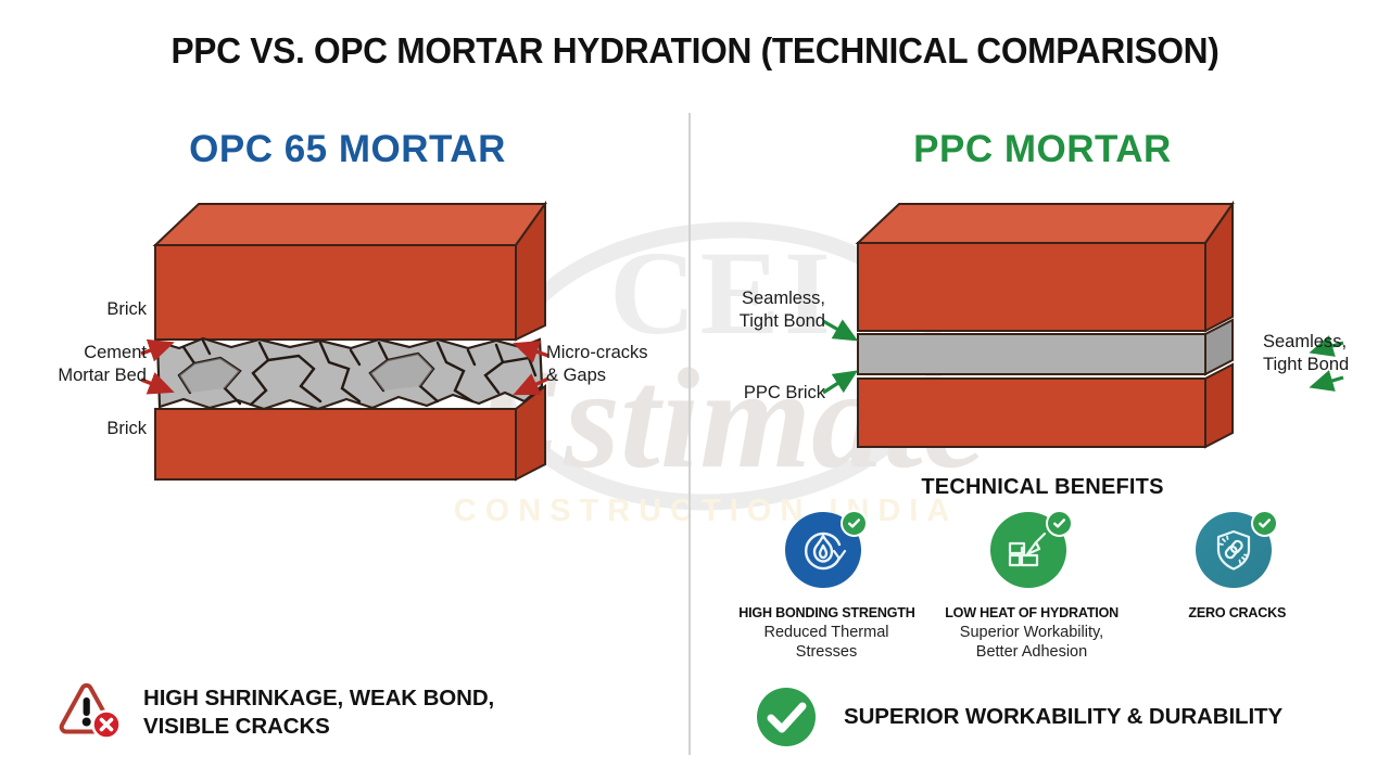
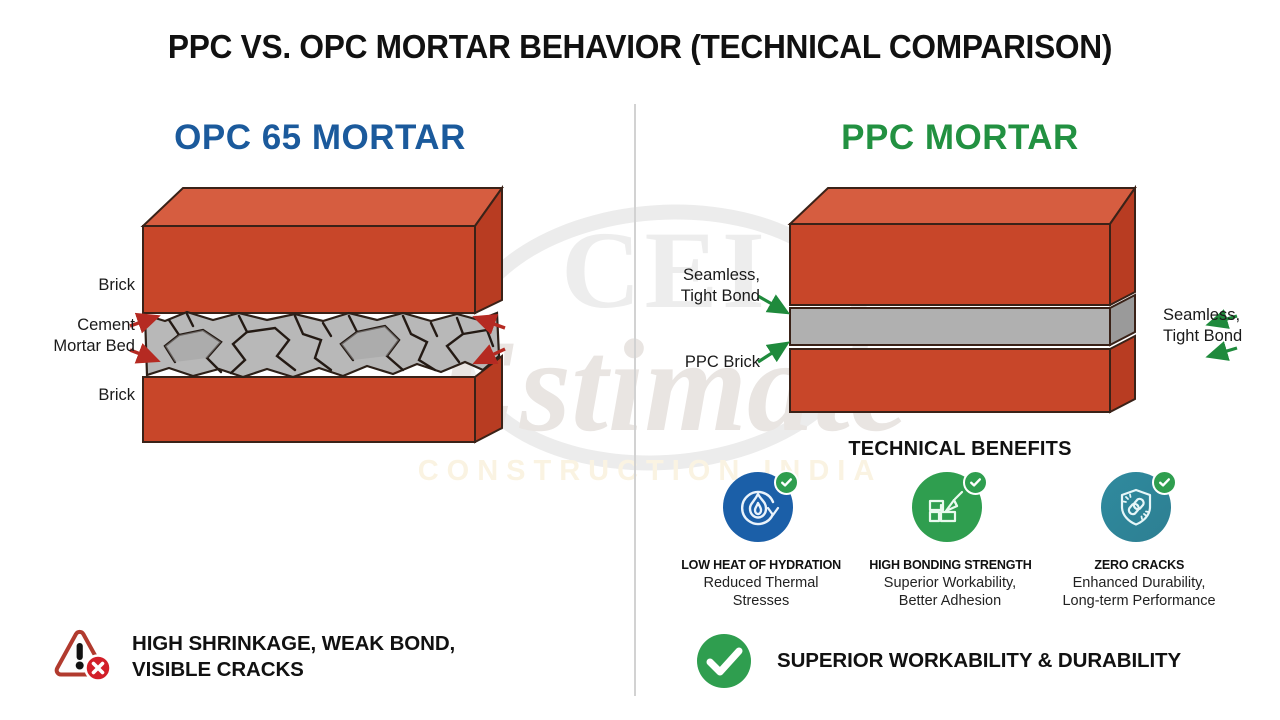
  CEI
  CONSTRUCTION INDIA
- PPC VS. OPC MORTAR HYDRATION (TECHNICAL COMPARISON)
+ PPC VS. OPC MORTAR BEHAVIOR (TECHNICAL COMPARISON)
  OPC 65 MORTAR
  PPC MORTAR
  Brick
  Cement
  Mortar Bed
  Brick
- Micro-cracks
- & Gaps
  Seamless,
  Tight Bond
  PPC Brick
  Seamless,
  Tight Bond
  TECHNICAL BENEFITS
- HIGH BONDING STRENGTH
+ LOW HEAT OF HYDRATION
  Reduced Thermal
  Stresses
- LOW HEAT OF HYDRATION
+ HIGH BONDING STRENGTH
  Superior Workability,
  Better Adhesion
  ZERO CRACKS
+ Enhanced Durability,
+ Long-term Performance
  HIGH SHRINKAGE, WEAK BOND,
  VISIBLE CRACKS
  SUPERIOR WORKABILITY & DURABILITY
